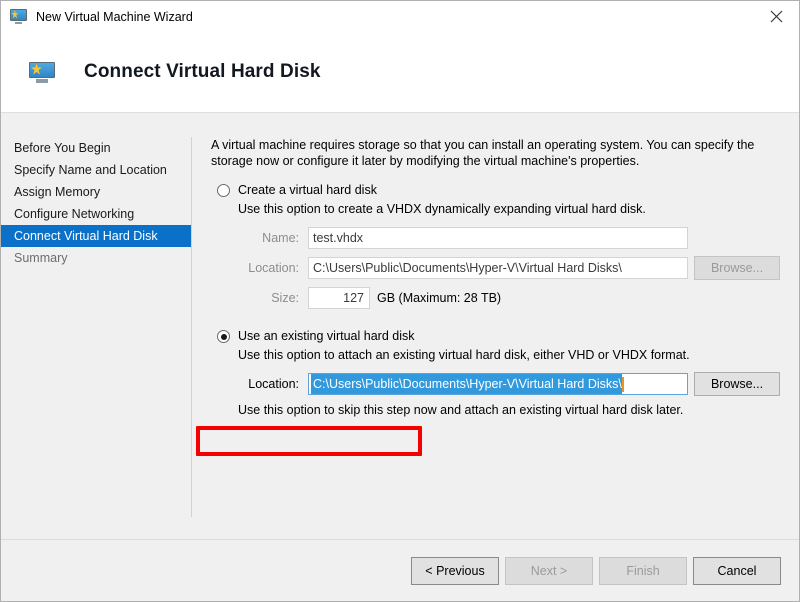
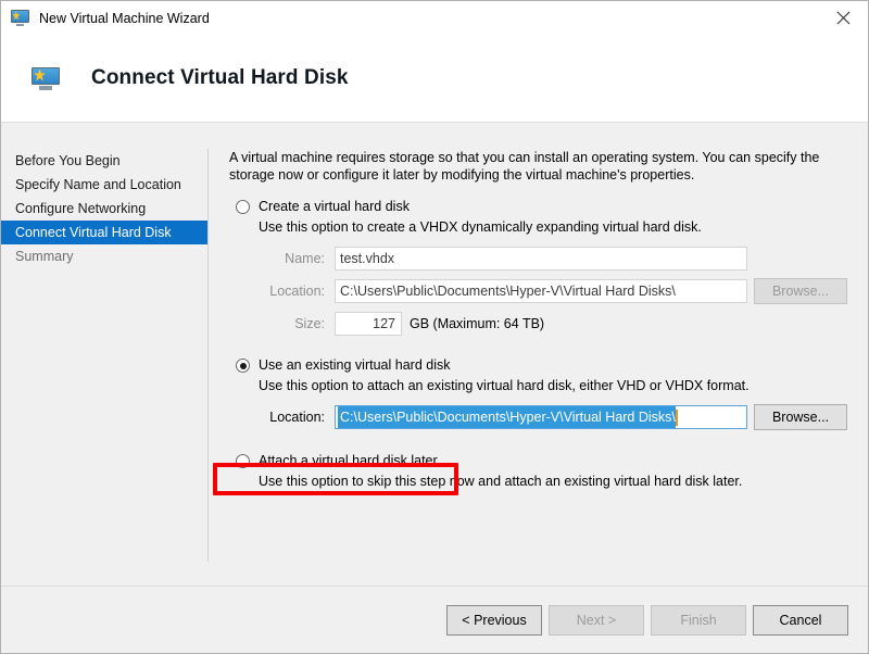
  New Virtual Machine Wizard
  Connect Virtual Hard Disk
  Before You Begin
  Specify Name and Location
- Assign Memory
  Configure Networking
  Connect Virtual Hard Disk
  Summary
  A virtual machine requires storage so that you can install an operating system. You can specify the storage now or configure it later by modifying the virtual machine's properties.
  Create a virtual hard disk
  Use this option to create a VHDX dynamically expanding virtual hard disk.
  Name:
  test.vhdx
  Location:
  C:\Users\Public\Documents\Hyper-V\Virtual Hard Disks\
  Browse...
  Size:
  127
- GB (Maximum: 28 TB)
+ GB (Maximum: 64 TB)
  Use an existing virtual hard disk
  Use this option to attach an existing virtual hard disk, either VHD or VHDX format.
  Location:
  C:\Users\Public\Documents\Hyper-V\Virtual Hard Disks\
  Browse...
+ Attach a virtual hard disk later
  Use this option to skip this step now and attach an existing virtual hard disk later.
  < Previous
  Next >
  Finish
  Cancel
